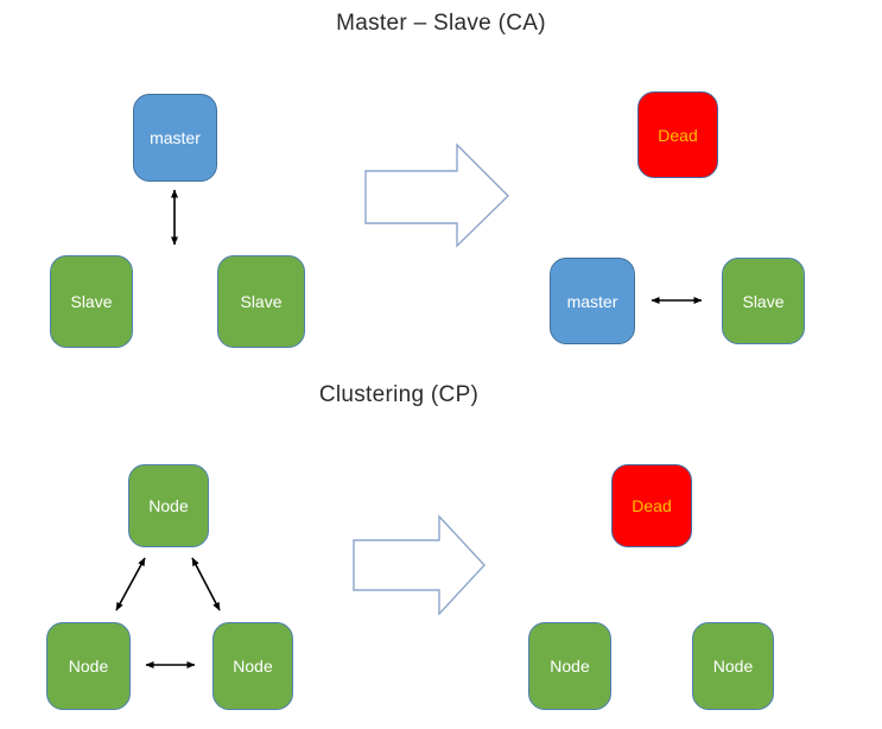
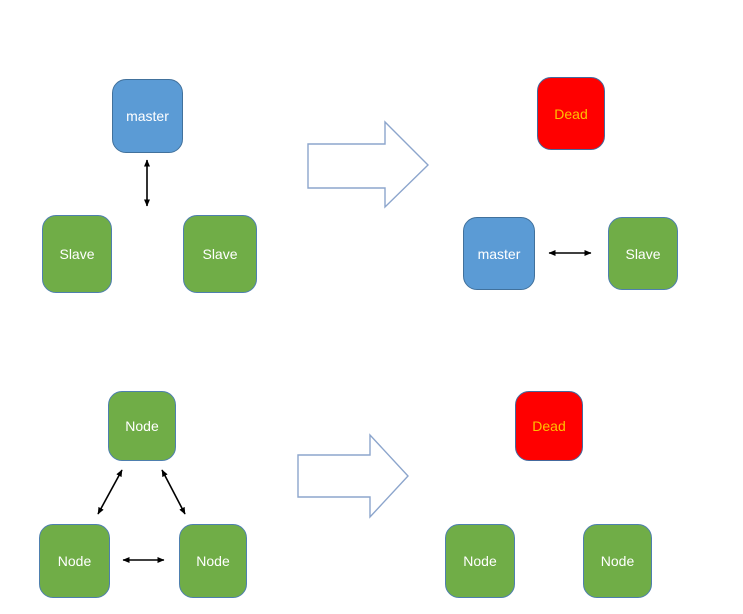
- Master – Slave (CA)
- Clustering (CP)
  master
  Slave
  Slave
  Dead
  master
  Slave
  Node
  Node
  Node
  Dead
  Node
  Node
